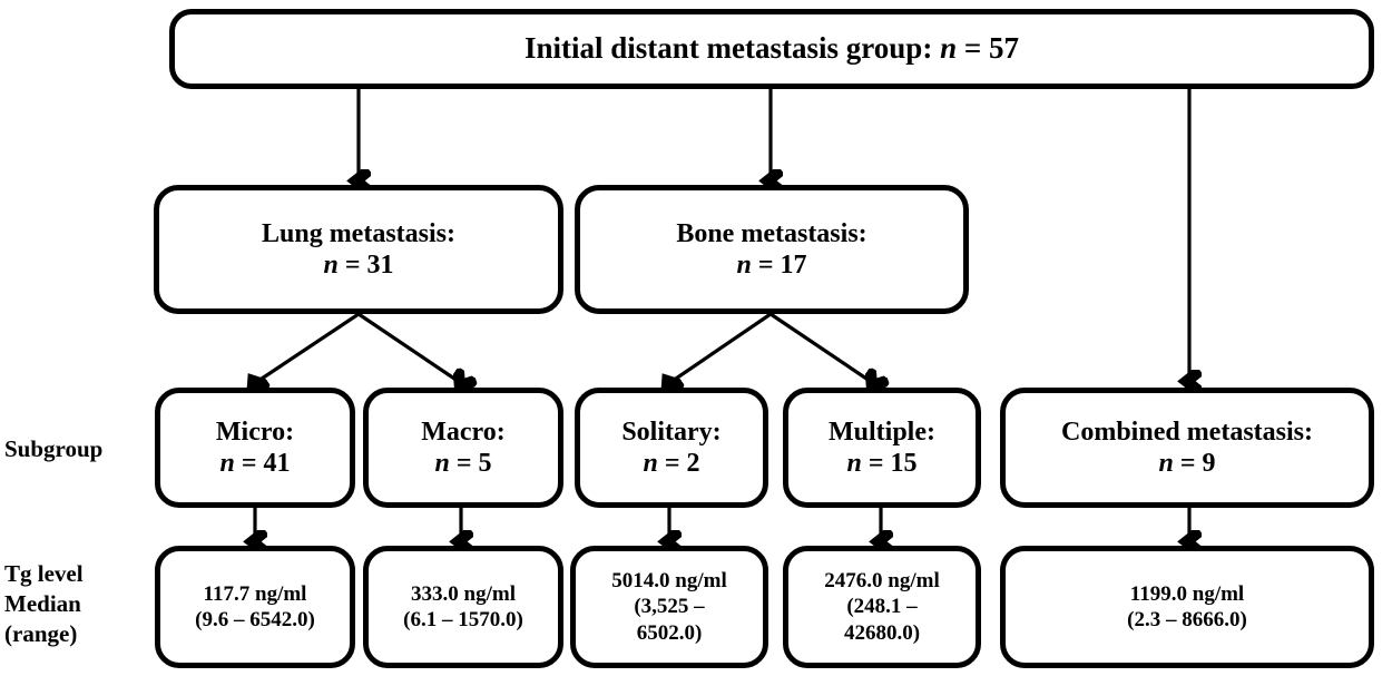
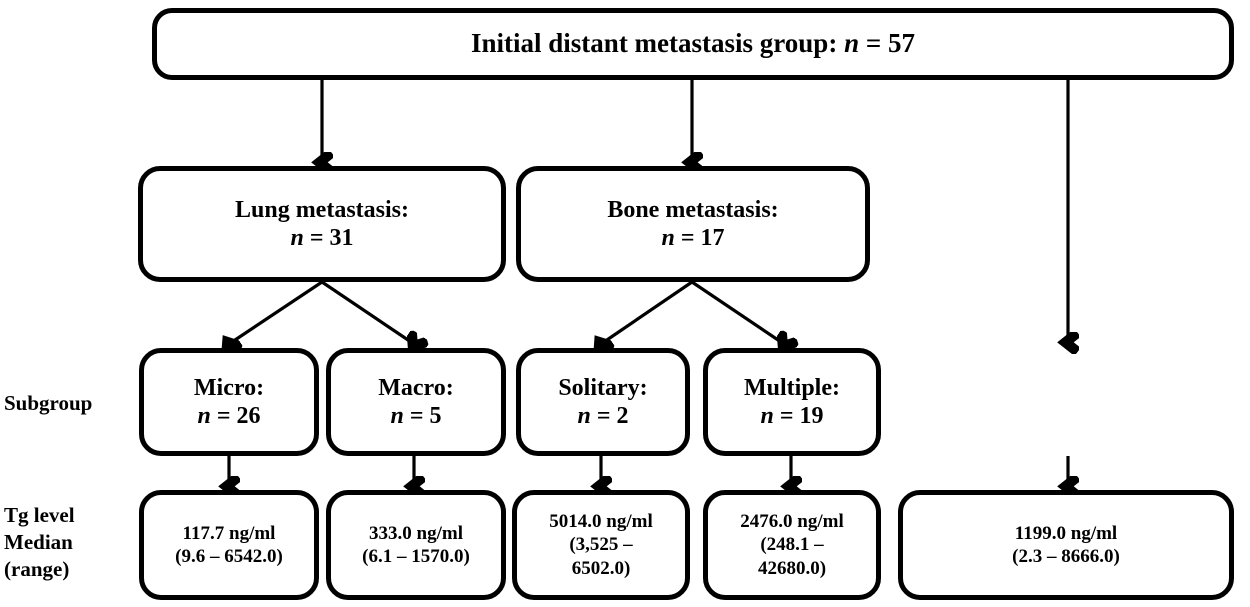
  Initial distant metastasis group: n = 57
  Lung metastasis:
  n = 31
  Bone metastasis:
  n = 17
  Subgroup
  Micro:
- n = 41
+ n = 26
  Macro:
  n = 5
  Solitary:
  n = 2
  Multiple:
- n = 15
+ n = 19
- Combined metastasis:
- n = 9
  Tg level
  Median
  (range)
  117.7 ng/ml
  (9.6 – 6542.0)
  333.0 ng/ml
  (6.1 – 1570.0)
  5014.0 ng/ml
  (3,525 –
  6502.0)
  2476.0 ng/ml
  (248.1 –
  42680.0)
  1199.0 ng/ml
  (2.3 – 8666.0)
